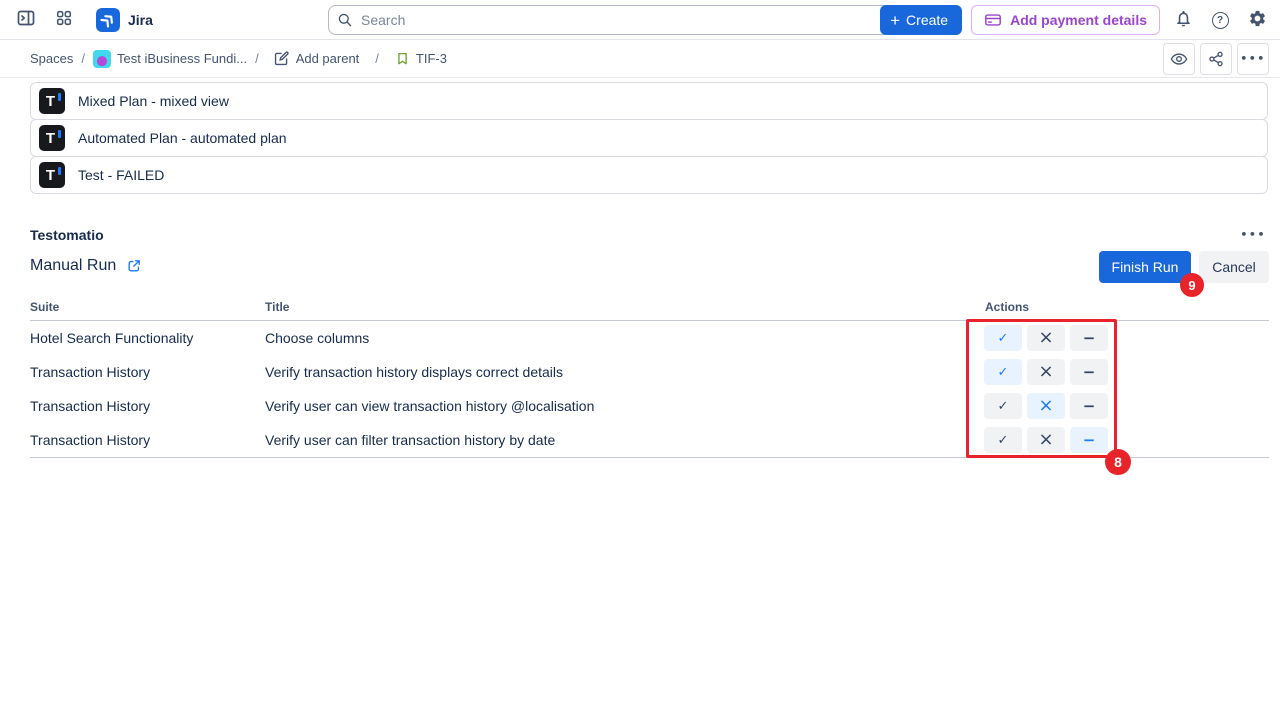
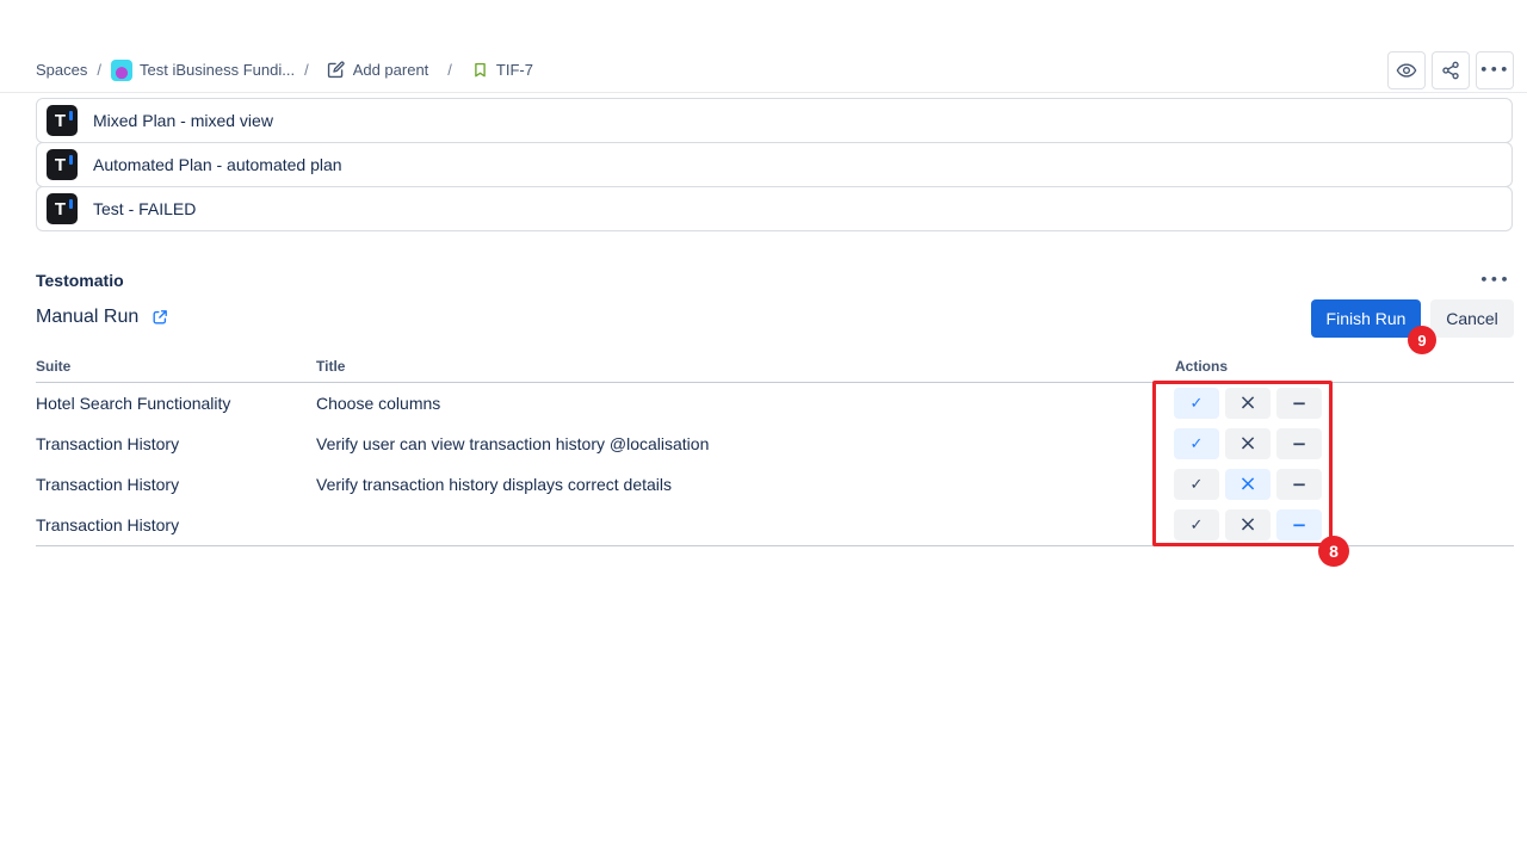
- Jira
- Search
- +
- Create
- Add payment details
- ?
  Spaces
  /
  Test iBusiness Fundi...
  /
  Add parent
  /
- TIF-3
+ TIF-7
  •••
  T
  Mixed Plan - mixed view
  T
  Automated Plan - automated plan
  T
  Test - FAILED
  Testomatio
  •••
  Manual Run
  Finish Run
  Cancel
  Suite
  Title
  Actions
  Hotel Search Functionality
  Choose columns
  ✓
  ×
  −
  Transaction History
- Verify transaction history displays correct details
+ Verify user can view transaction history @localisation
  ✓
  ×
  −
  Transaction History
- Verify user can view transaction history @localisation
+ Verify transaction history displays correct details
  ✓
  ×
  −
  Transaction History
- Verify user can filter transaction history by date
  ✓
  ×
  −
  9
  8
